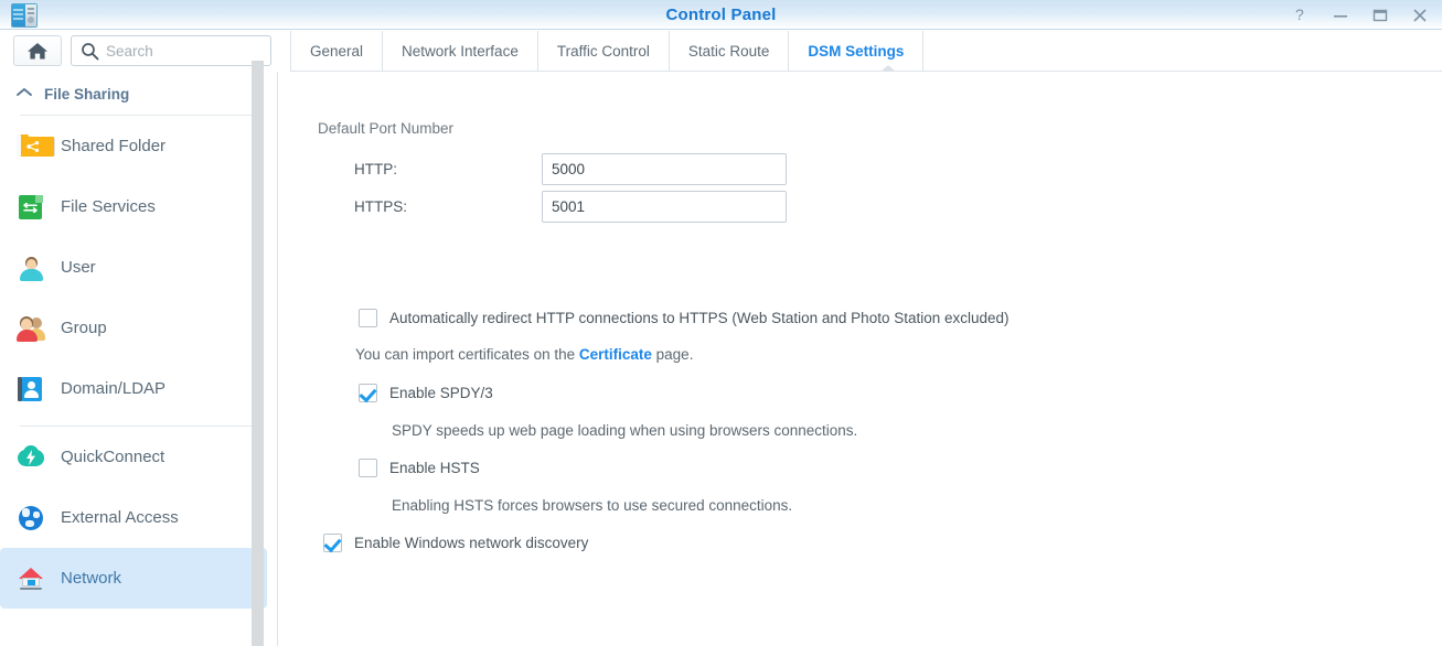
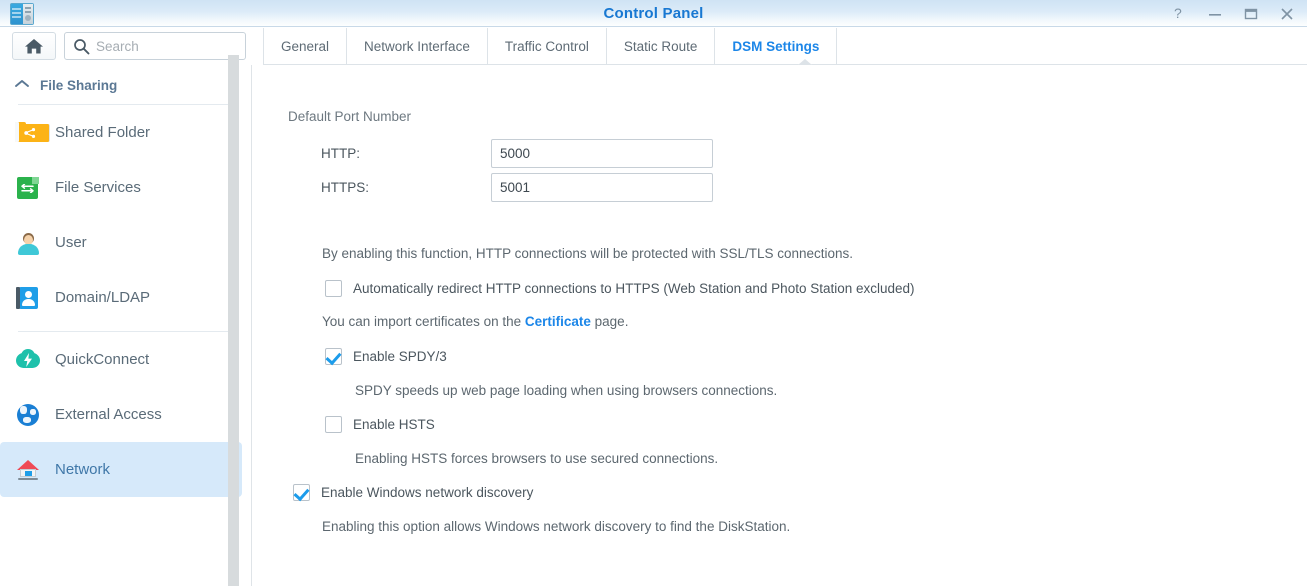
  Control Panel
  ?
  Search
  File Sharing
  Shared Folder
  File Services
  User
- Group
  Domain/LDAP
  QuickConnect
  External Access
  Network
  General
  Network Interface
  Traffic Control
  Static Route
  DSM Settings
  Default Port Number
  HTTP:
  5000
  HTTPS:
  5001
+ By enabling this function, HTTP connections will be protected with SSL/TLS connections.
  Automatically redirect HTTP connections to HTTPS (Web Station and Photo Station excluded)
  You can import certificates on the Certificate page.
  Enable SPDY/3
  SPDY speeds up web page loading when using browsers connections.
  Enable HSTS
  Enabling HSTS forces browsers to use secured connections.
  Enable Windows network discovery
+ Enabling this option allows Windows network discovery to find the DiskStation.
